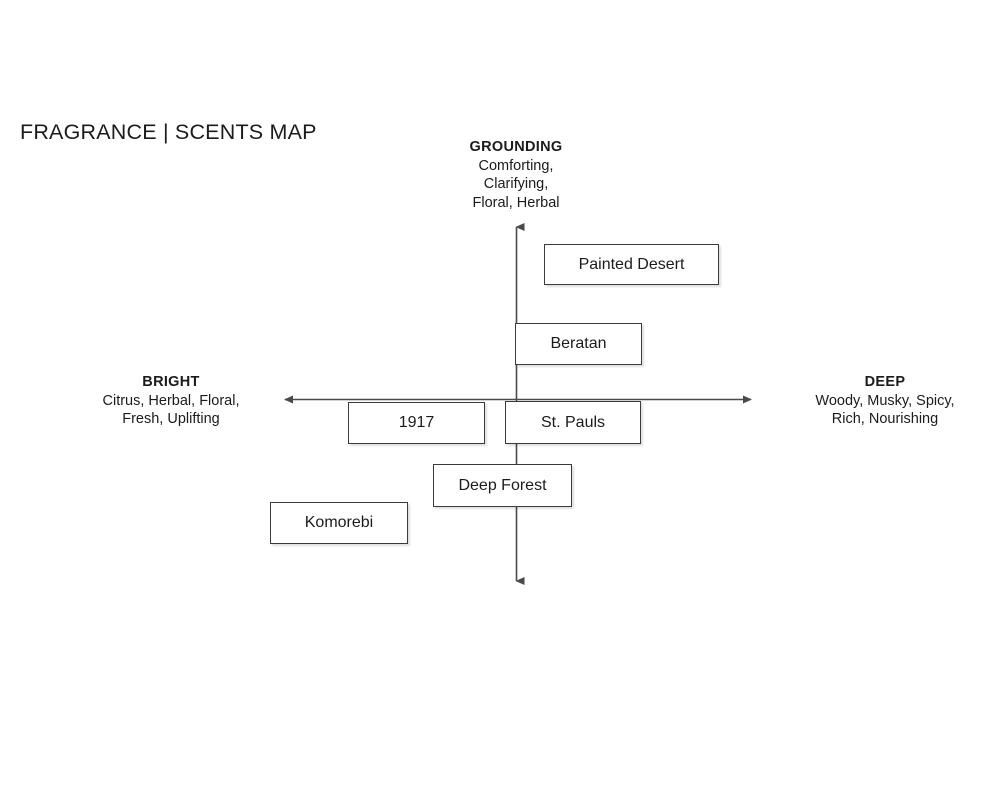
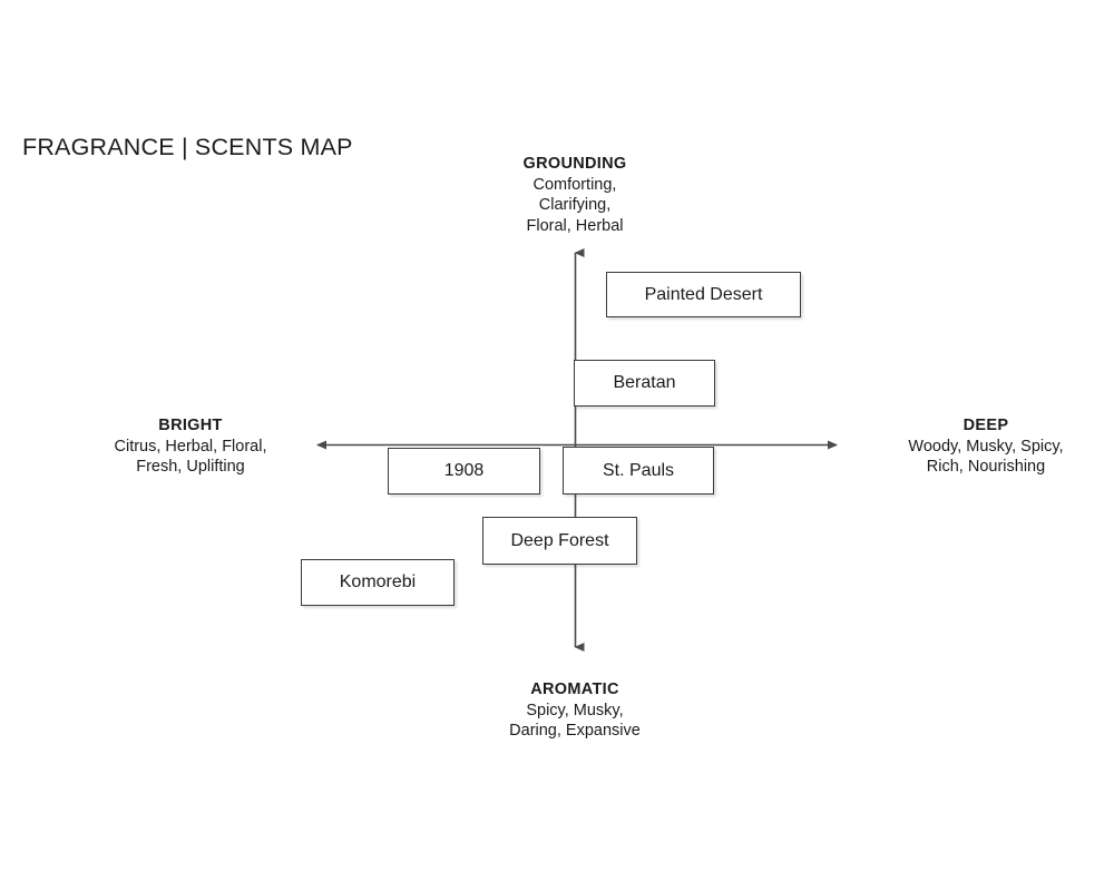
  FRAGRANCE | SCENTS MAP
  GROUNDING
  Comforting,
  Clarifying,
  Floral, Herbal
+ AROMATIC
+ Spicy, Musky,
+ Daring, Expansive
  BRIGHT
  Citrus, Herbal, Floral,
  Fresh, Uplifting
  DEEP
  Woody, Musky, Spicy,
  Rich, Nourishing
  Painted Desert
  Beratan
- 1917
+ 1908
  St. Pauls
  Deep Forest
  Komorebi
